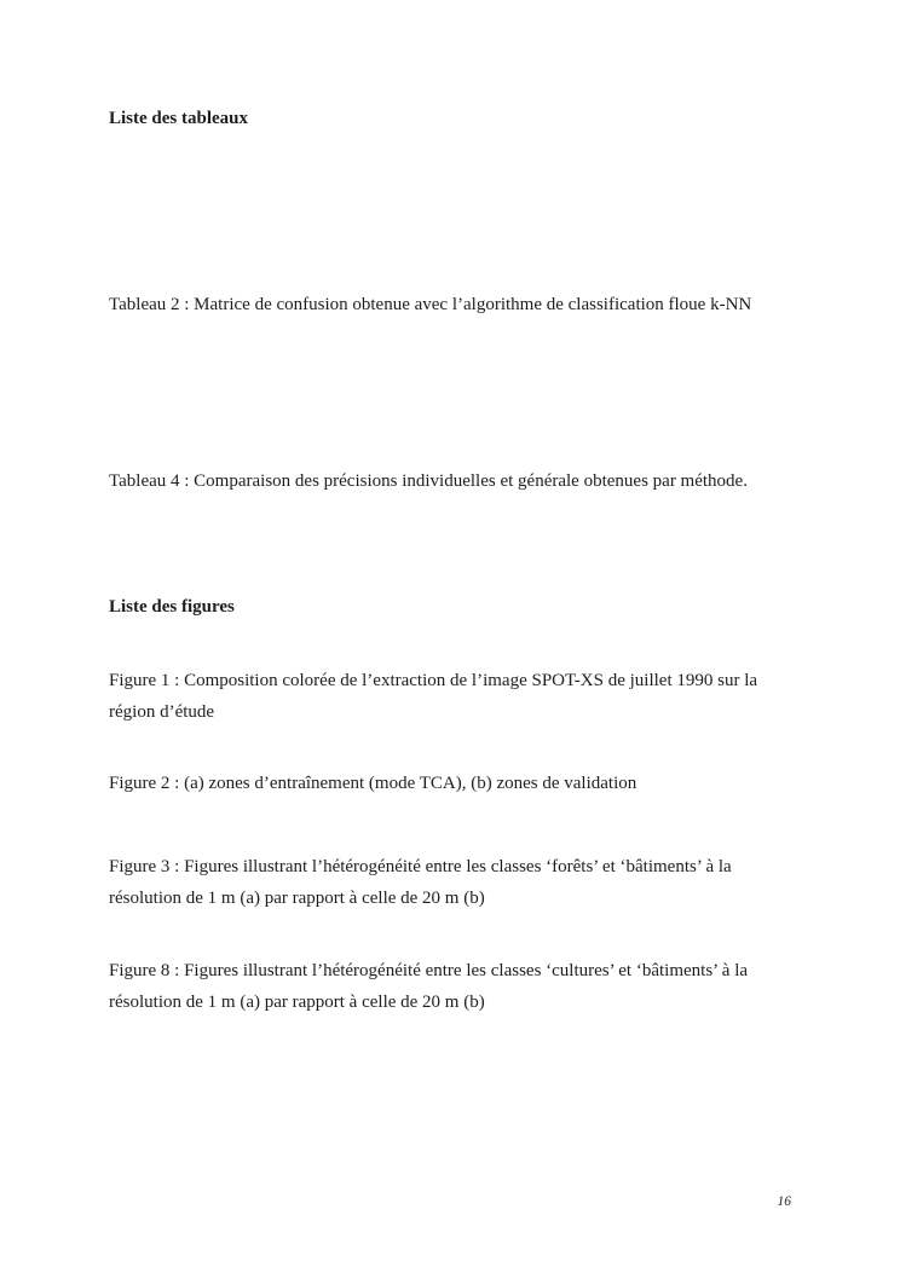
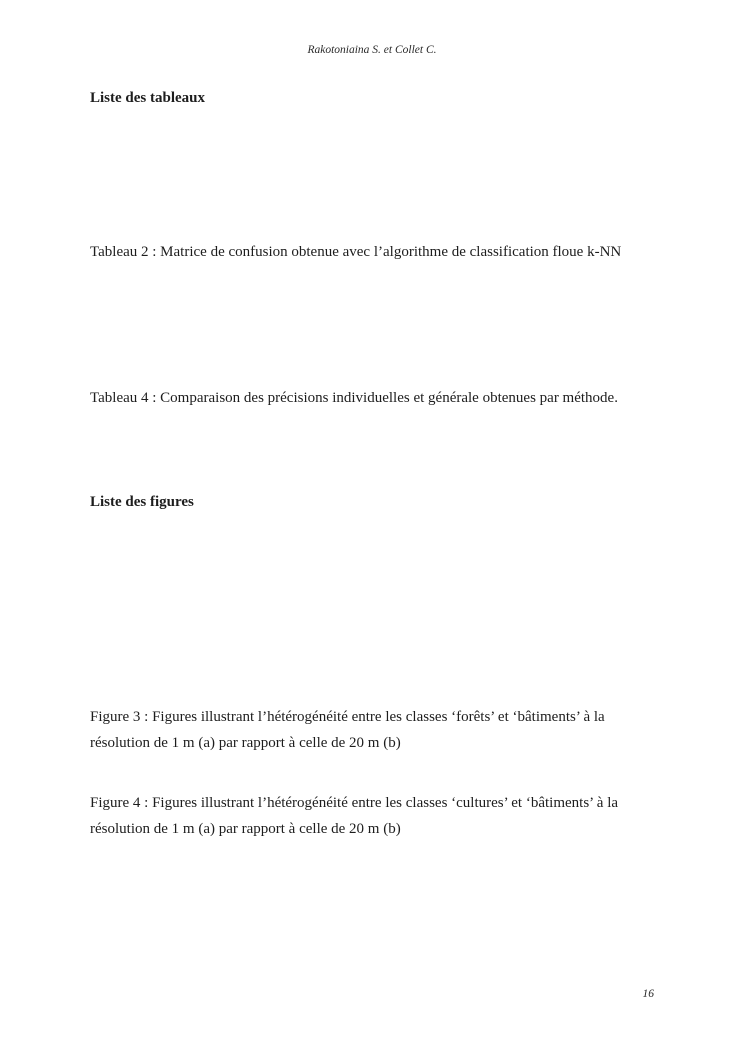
+ Rakotoniaina S. et Collet C.
  Liste des tableaux
  Tableau 2 : Matrice de confusion obtenue avec l’algorithme de classification floue k-NN
  Tableau 4 : Comparaison des précisions individuelles et générale obtenues par méthode.
  Liste des figures
- Figure 1 : Composition colorée de l’extraction de l’image SPOT-XS de juillet 1990 sur la
- région d’étude
- Figure 2 : (a) zones d’entraînement (mode TCA), (b) zones de validation
  Figure 3 : Figures illustrant l’hétérogénéité entre les classes ‘forêts’ et ‘bâtiments’ à la
  résolution de 1 m (a) par rapport à celle de 20 m (b)
- Figure 8 : Figures illustrant l’hétérogénéité entre les classes ‘cultures’ et ‘bâtiments’ à la
+ Figure 4 : Figures illustrant l’hétérogénéité entre les classes ‘cultures’ et ‘bâtiments’ à la
  résolution de 1 m (a) par rapport à celle de 20 m (b)
  16
